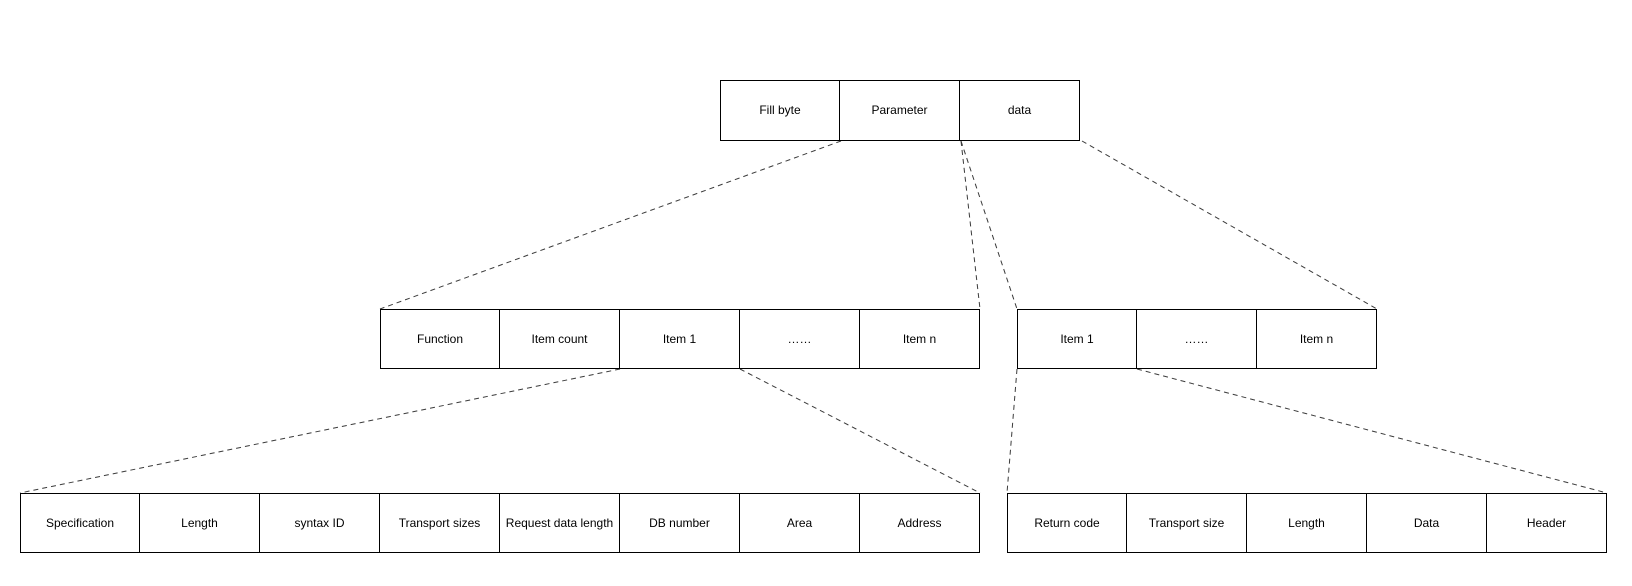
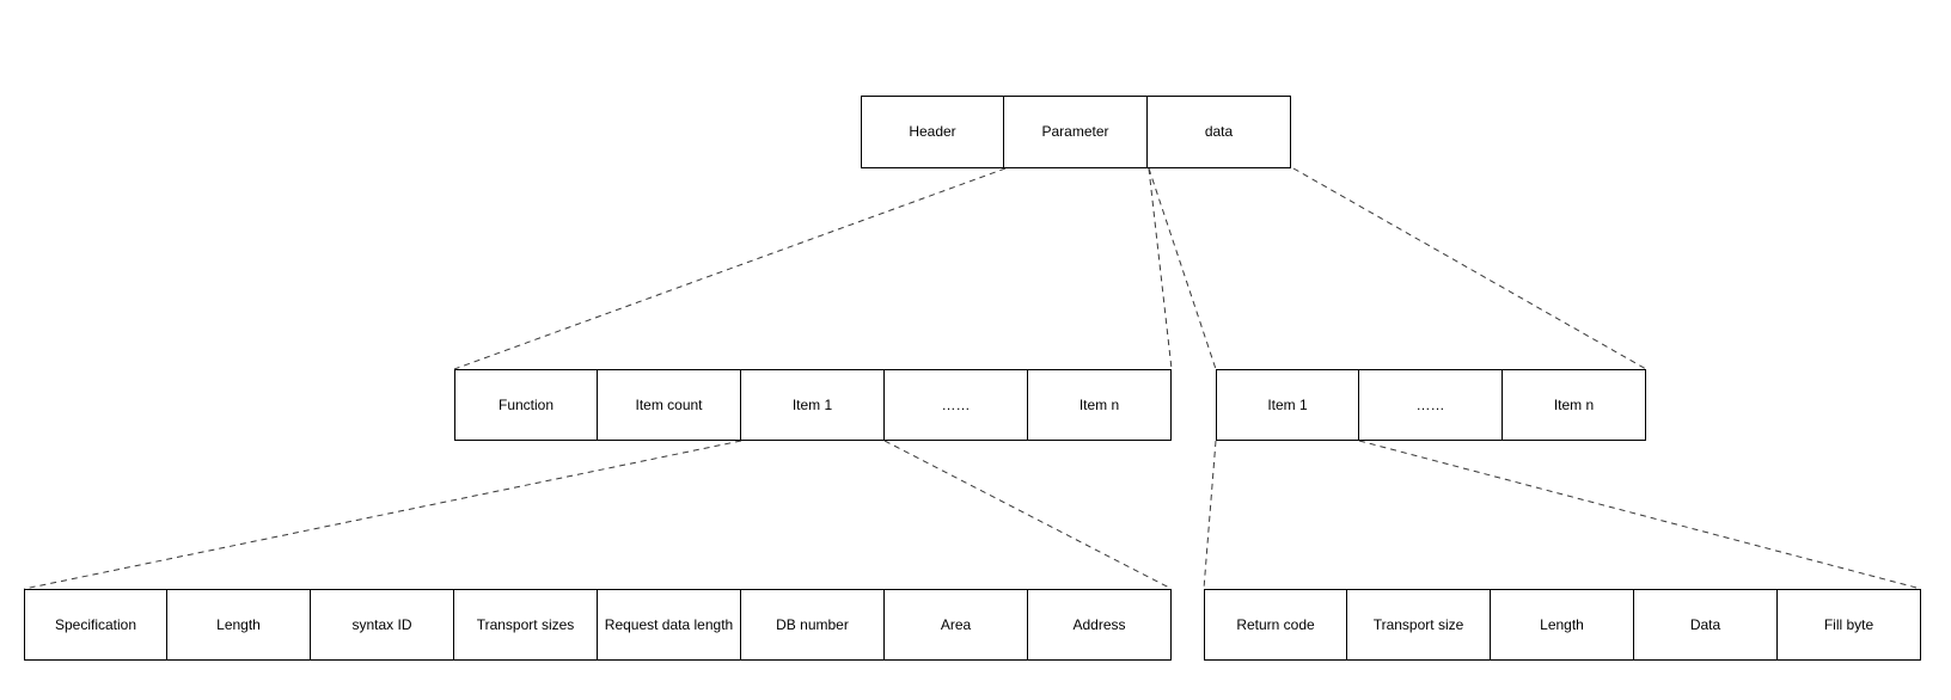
- Fill byte
+ Header
  Parameter
  data
  Function
  Item count
  Item 1
  ……
  Item n
  Item 1
  ……
  Item n
  Specification
  Length
  syntax ID
  Transport sizes
  Request data length
  DB number
  Area
  Address
  Return code
  Transport size
  Length
  Data
- Header
+ Fill byte
